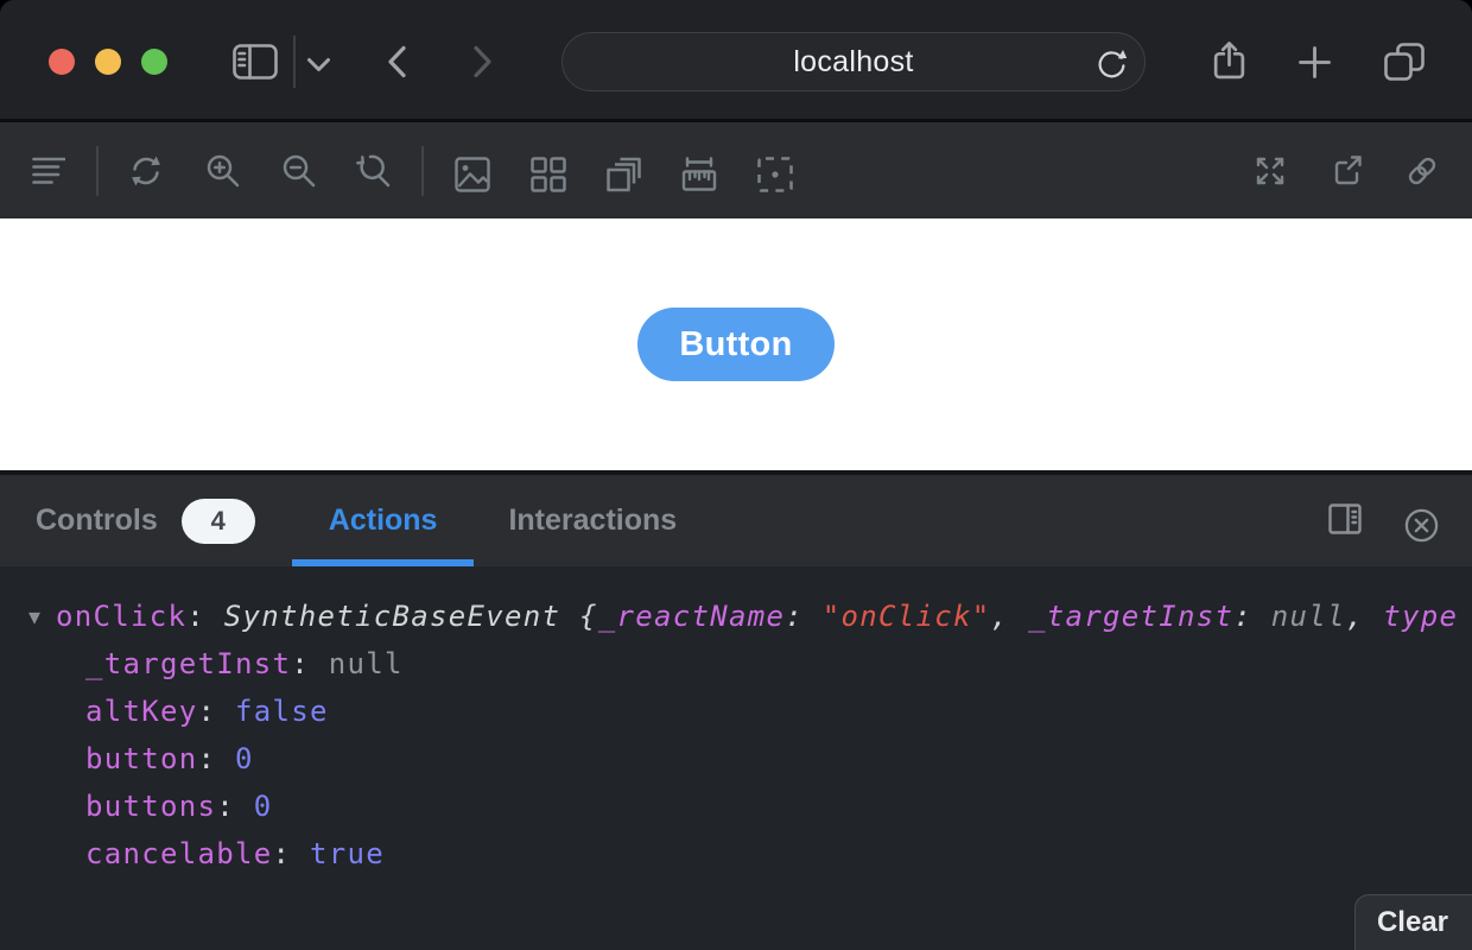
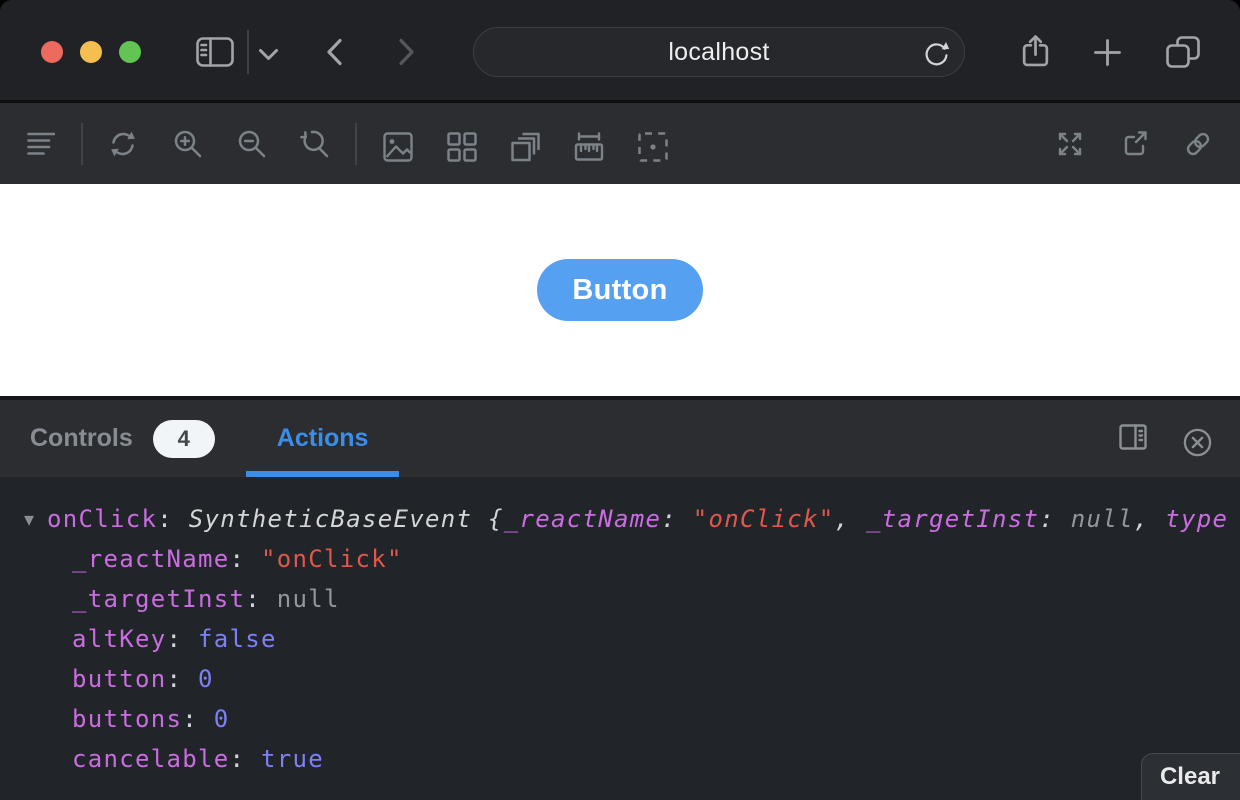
  localhost
  Button
  Controls
  4
  Actions
- Interactions
  ▾
  onClick: SyntheticBaseEvent {_reactName: "onClick", _targetInst: null, type
+ _reactName: "onClick"
  _targetInst: null
  altKey: false
  button: 0
  buttons: 0
  cancelable: true
  Clear
